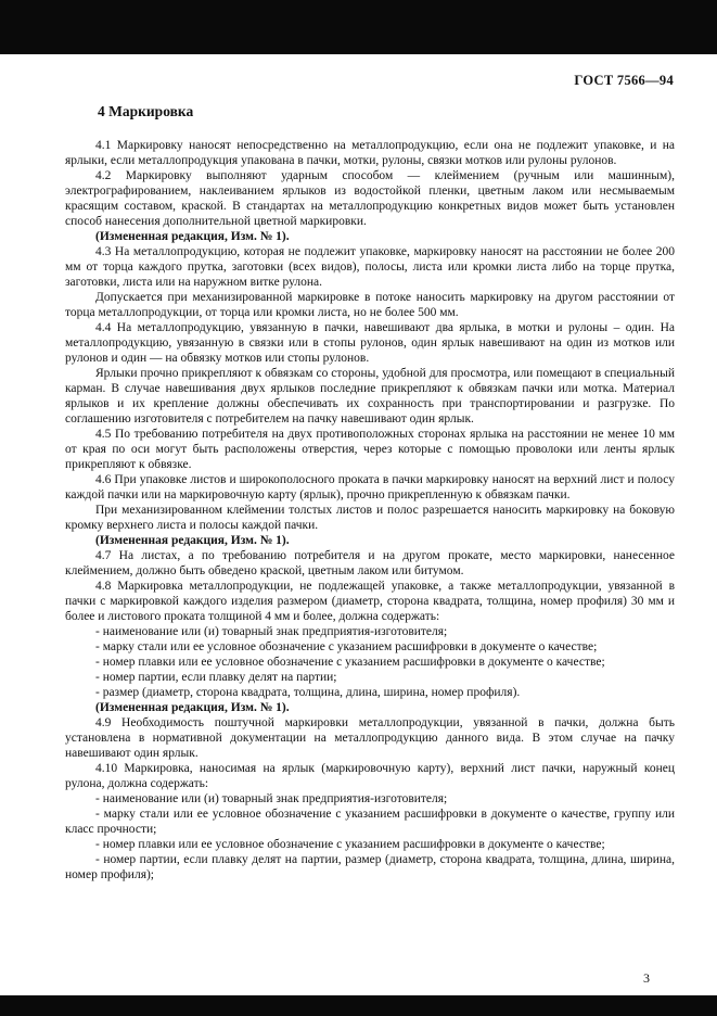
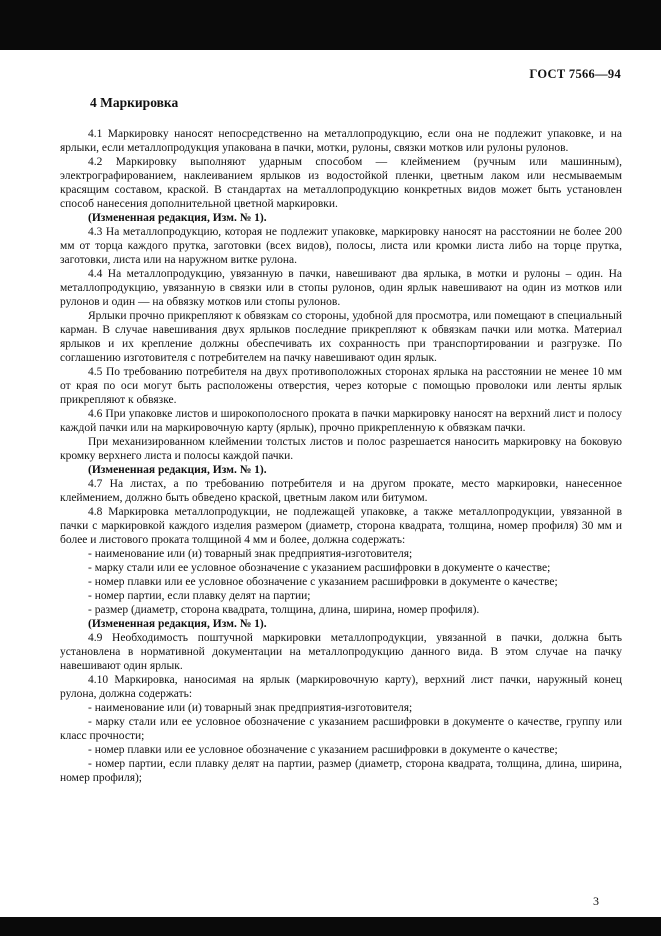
  ГОСТ 7566—94
  4 Маркировка
  4.1 Маркировку наносят непосредственно на металлопродукцию, если она не подлежит упаковке, и на ярлыки, если металлопродукция упакована в пачки, мотки, рулоны, связки мотков или рулоны рулонов.
  4.2 Маркировку выполняют ударным способом — клеймением (ручным или машинным), электрографированием, наклеиванием ярлыков из водостойкой пленки, цветным лаком или несмываемым красящим составом, краской. В стандартах на металлопродукцию конкретных видов может быть установлен способ нанесения дополнительной цветной маркировки.
  (Измененная редакция, Изм. № 1).
  4.3 На металлопродукцию, которая не подлежит упаковке, маркировку наносят на расстоянии не более 200 мм от торца каждого прутка, заготовки (всех видов), полосы, листа или кромки листа либо на торце прутка, заготовки, листа или на наружном витке рулона.
- Допускается при механизированной маркировке в потоке наносить маркировку на другом расстоянии от торца металлопродукции, от торца или кромки листа, но не более 500 мм.
  4.4 На металлопродукцию, увязанную в пачки, навешивают два ярлыка, в мотки и рулоны – один. На металлопродукцию, увязанную в связки или в стопы рулонов, один ярлык навешивают на один из мотков или рулонов и один — на обвязку мотков или стопы рулонов.
  Ярлыки прочно прикрепляют к обвязкам со стороны, удобной для просмотра, или помещают в специальный карман. В случае навешивания двух ярлыков последние прикрепляют к обвязкам пачки или мотка. Материал ярлыков и их крепление должны обеспечивать их сохранность при транспортировании и разгрузке. По соглашению изготовителя с потребителем на пачку навешивают один ярлык.
  4.5 По требованию потребителя на двух противоположных сторонах ярлыка на расстоянии не менее 10 мм от края по оси могут быть расположены отверстия, через которые с помощью проволоки или ленты ярлык прикрепляют к обвязке.
  4.6 При упаковке листов и широкополосного проката в пачки маркировку наносят на верхний лист и полосу каждой пачки или на маркировочную карту (ярлык), прочно прикрепленную к обвязкам пачки.
  При механизированном клеймении толстых листов и полос разрешается наносить маркировку на боковую кромку верхнего листа и полосы каждой пачки.
  (Измененная редакция, Изм. № 1).
  4.7 На листах, а по требованию потребителя и на другом прокате, место маркировки, нанесенное клеймением, должно быть обведено краской, цветным лаком или битумом.
  4.8 Маркировка металлопродукции, не подлежащей упаковке, а также металлопродукции, увязанной в пачки с маркировкой каждого изделия размером (диаметр, сторона квадрата, толщина, номер профиля) 30 мм и более и листового проката толщиной 4 мм и более, должна содержать:
  - наименование или (и) товарный знак предприятия-изготовителя;
  - марку стали или ее условное обозначение с указанием расшифровки в документе о качестве;
  - номер плавки или ее условное обозначение с указанием расшифровки в документе о качестве;
  - номер партии, если плавку делят на партии;
  - размер (диаметр, сторона квадрата, толщина, длина, ширина, номер профиля).
  (Измененная редакция, Изм. № 1).
  4.9 Необходимость поштучной маркировки металлопродукции, увязанной в пачки, должна быть установлена в нормативной документации на металлопродукцию данного вида. В этом случае на пачку навешивают один ярлык.
  4.10 Маркировка, наносимая на ярлык (маркировочную карту), верхний лист пачки, наружный конец рулона, должна содержать:
  - наименование или (и) товарный знак предприятия-изготовителя;
  - марку стали или ее условное обозначение с указанием расшифровки в документе о качестве, группу или класс прочности;
  - номер плавки или ее условное обозначение с указанием расшифровки в документе о качестве;
  - номер партии, если плавку делят на партии, размер (диаметр, сторона квадрата, толщина, длина, ширина, номер профиля);
  3
